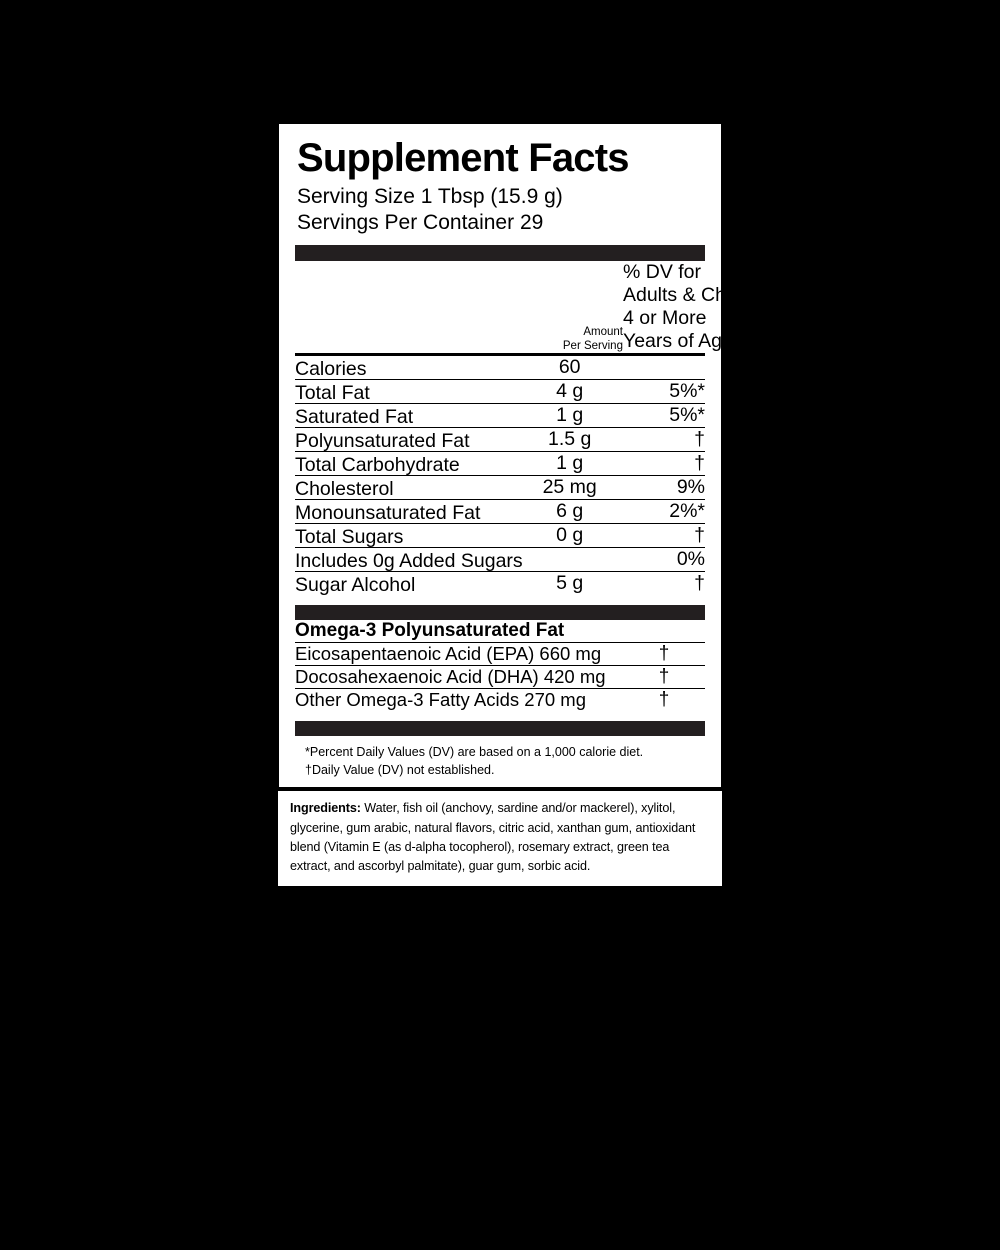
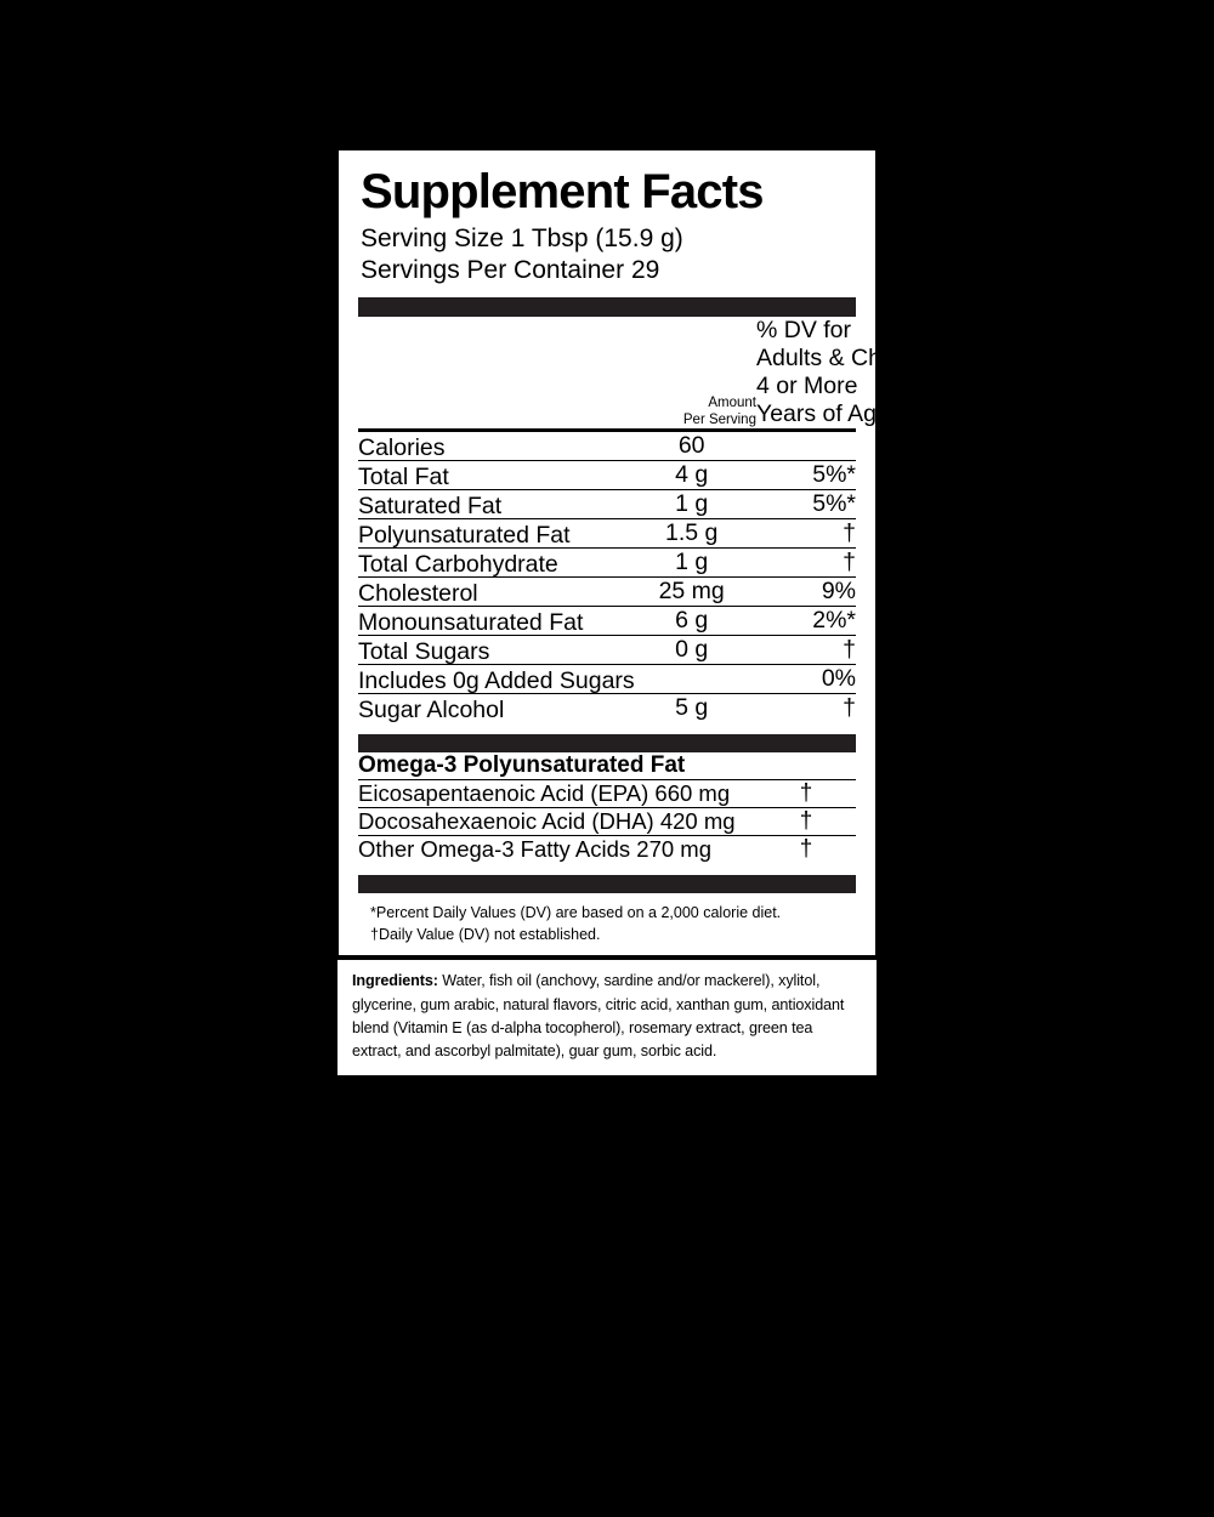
  Supplement Facts
  Serving Size 1 Tbsp (15.9 g)
  Servings Per Container 29
  	Amount Per Serving	% DV for Adults & Children 4 or More Years of Age
  Calories	60
  Total Fat	4 g	5%*
  Saturated Fat	1 g	5%*
  Polyunsaturated Fat	1.5 g	†
  Total Carbohydrate	1 g	†
  Cholesterol	25 mg	9%
  Monounsaturated Fat	6 g	2%*
  Total Sugars	0 g	†
  Includes 0g Added Sugars		0%
  Sugar Alcohol	5 g	†
  Omega-3 Polyunsaturated Fat
  Eicosapentaenoic Acid (EPA) 660 mg	†
  Docosahexaenoic Acid (DHA) 420 mg	†
  Other Omega-3 Fatty Acids 270 mg	†
- *Percent Daily Values (DV) are based on a 1,000 calorie diet.
+ *Percent Daily Values (DV) are based on a 2,000 calorie diet.
  †Daily Value (DV) not established.
  Ingredients: Water, fish oil (anchovy, sardine and/or mackerel), xylitol, glycerine, gum arabic, natural flavors, citric acid, xanthan gum, antioxidant blend (Vitamin E (as d-alpha tocopherol), rosemary extract, green tea extract, and ascorbyl palmitate), guar gum, sorbic acid.
